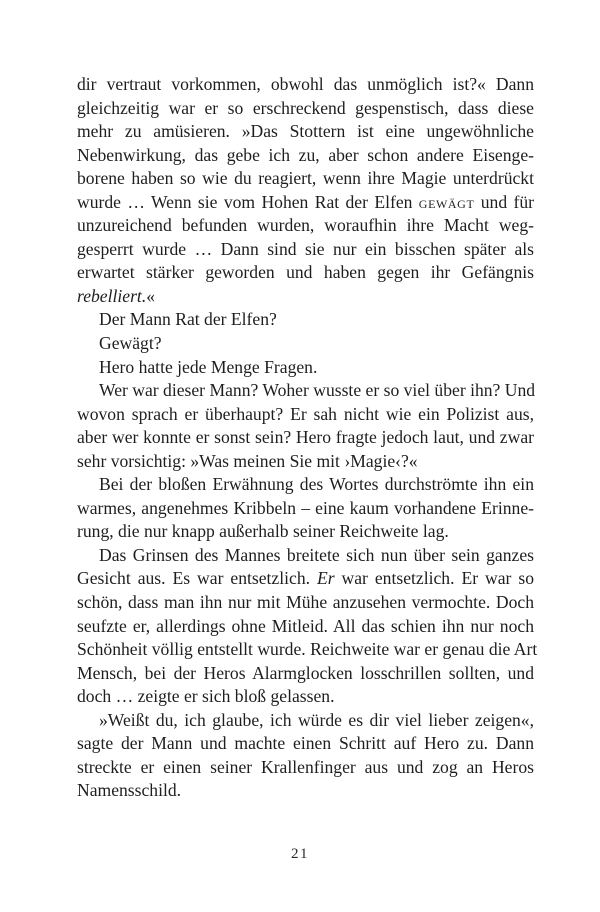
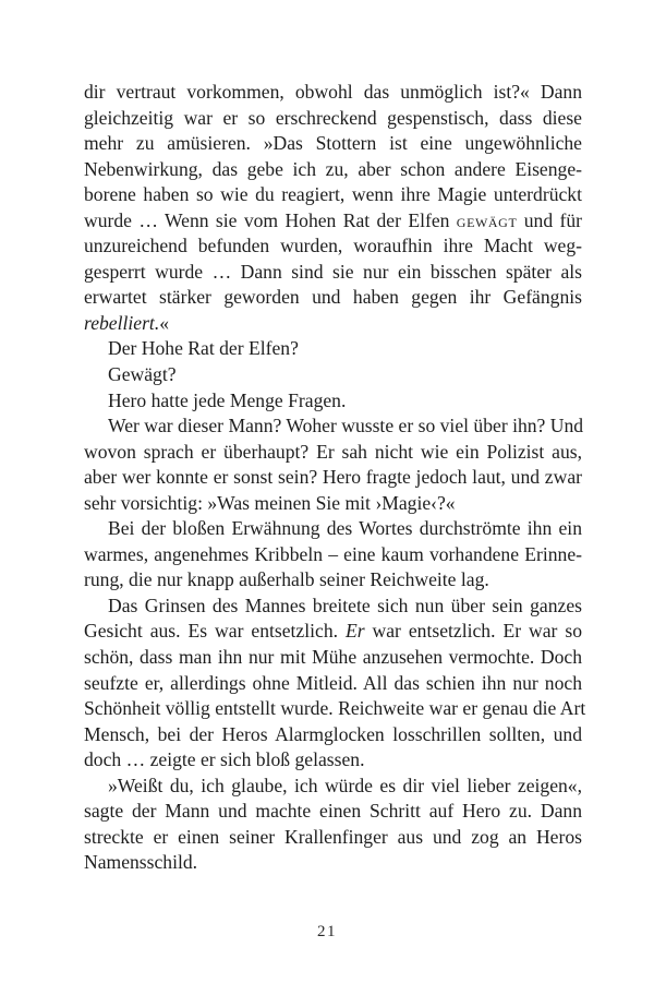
  dir vertraut vorkommen, obwohl das unmöglich ist?« Dann
  gleichzeitig war er so erschreckend gespenstisch, dass diese
  mehr zu amüsieren. »Das Stottern ist eine ungewöhnliche
  Nebenwirkung, das gebe ich zu, aber schon andere Eisenge-
  borene haben so wie du reagiert, wenn ihre Magie unterdrückt
  wurde … Wenn sie vom Hohen Rat der Elfen gewägt und für
  unzureichend befunden wurden, woraufhin ihre Macht weg-
  gesperrt wurde … Dann sind sie nur ein bisschen später als
  erwartet stärker geworden und haben gegen ihr Gefängnis
  rebelliert.«
- Der Mann Rat der Elfen?
+ Der Hohe Rat der Elfen?
  Gewägt?
  Hero hatte jede Menge Fragen.
  Wer war dieser Mann? Woher wusste er so viel über ihn? Und
  wovon sprach er überhaupt? Er sah nicht wie ein Polizist aus,
  aber wer konnte er sonst sein? Hero fragte jedoch laut, und zwar
  sehr vorsichtig: »Was meinen Sie mit ›Magie‹?«
  Bei der bloßen Erwähnung des Wortes durchströmte ihn ein
  warmes, angenehmes Kribbeln – eine kaum vorhandene Erinne-
  rung, die nur knapp außerhalb seiner Reichweite lag.
  Das Grinsen des Mannes breitete sich nun über sein ganzes
  Gesicht aus. Es war entsetzlich. Er war entsetzlich. Er war so
  schön, dass man ihn nur mit Mühe anzusehen vermochte. Doch
  seufzte er, allerdings ohne Mitleid. All das schien ihn nur noch
  Schönheit völlig entstellt wurde. Reichweite war er genau die Art
  Mensch, bei der Heros Alarmglocken losschrillen sollten, und
  doch … zeigte er sich bloß gelassen.
  »Weißt du, ich glaube, ich würde es dir viel lieber zeigen«,
  sagte der Mann und machte einen Schritt auf Hero zu. Dann
  streckte er einen seiner Krallenfinger aus und zog an Heros
  Namensschild.
  21
